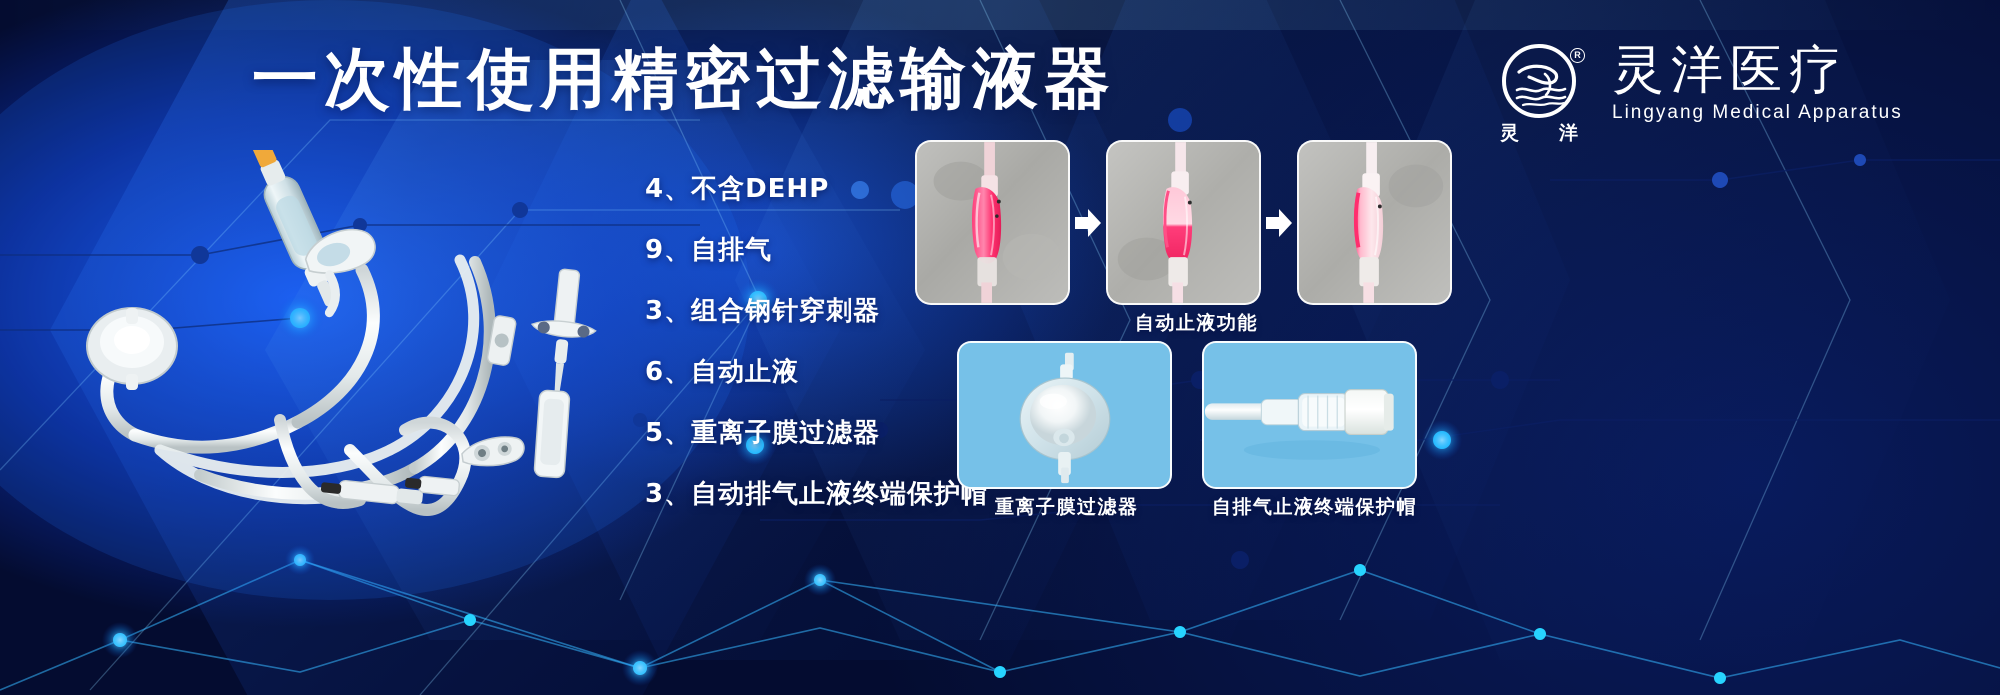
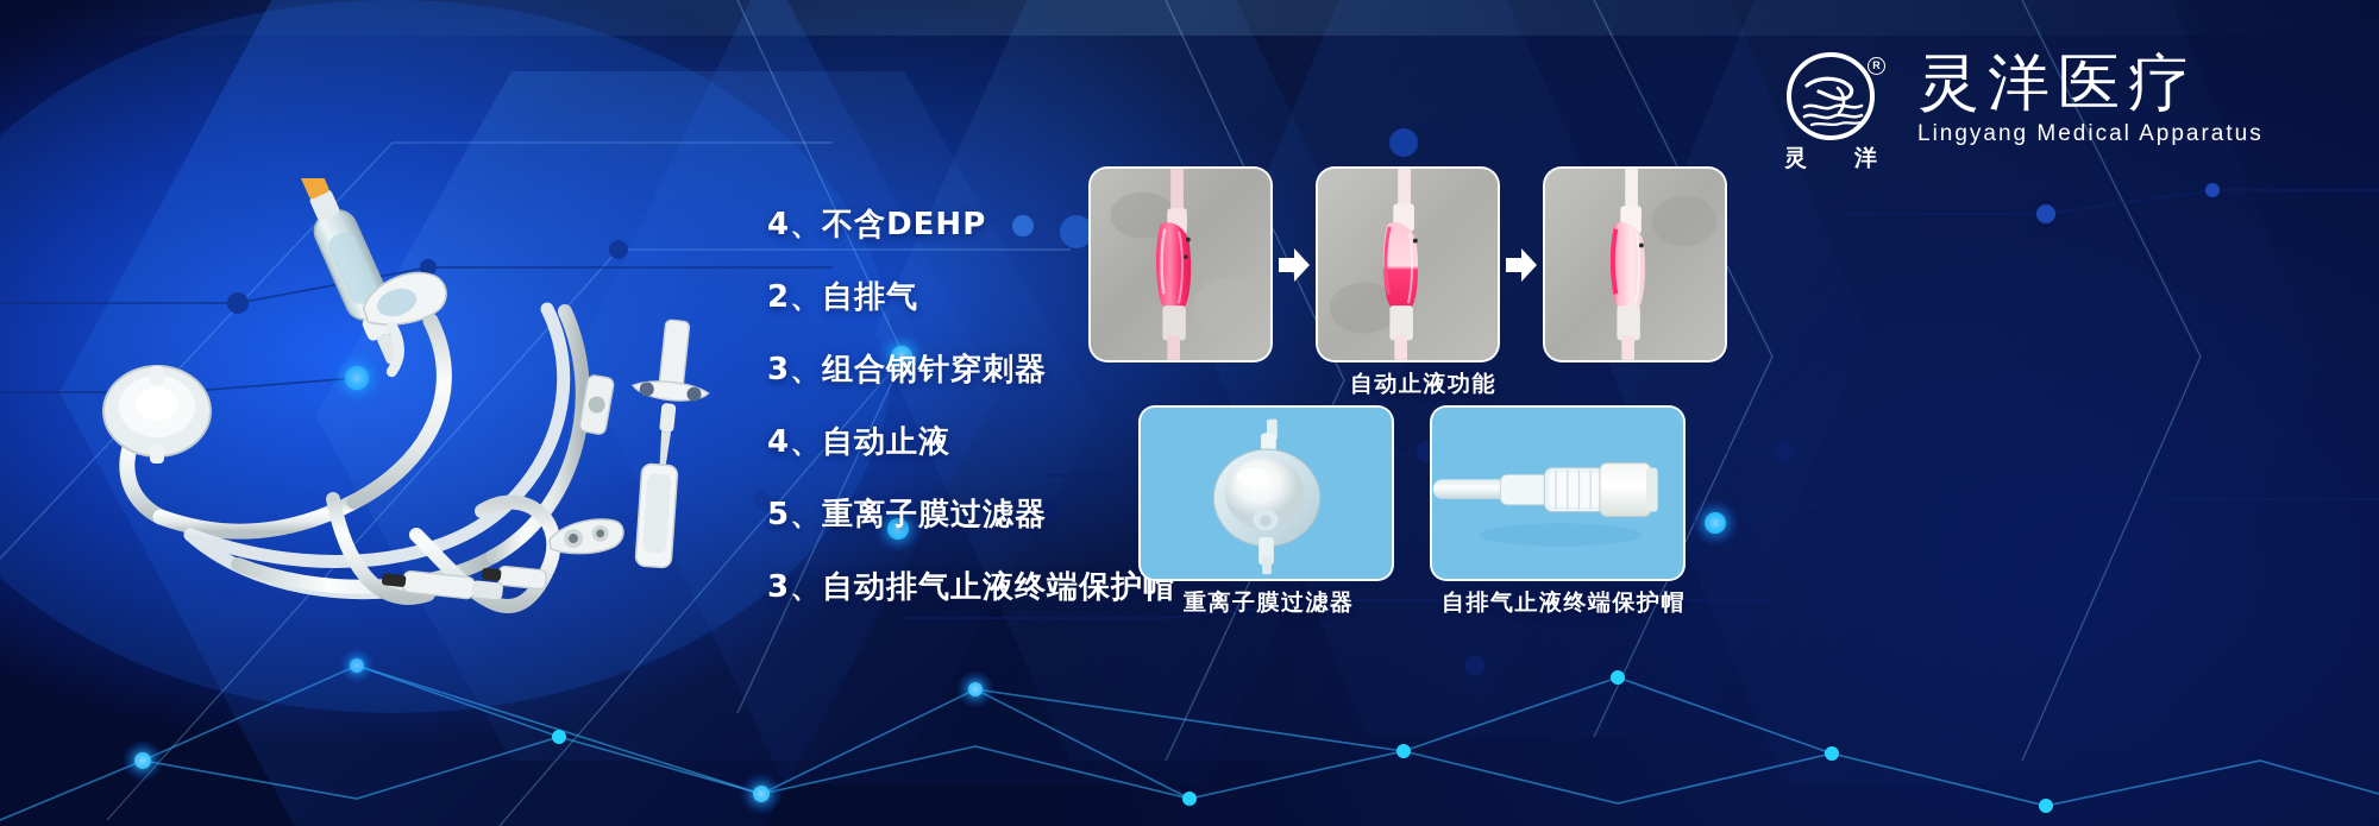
- 一次性使用精密过滤输液器
  R
  灵
  洋
  灵洋医疗
  Lingyang Medical Apparatus
  4、不含DEHP
- 9、自排气
+ 2、自排气
  3、组合钢针穿刺器
- 6、自动止液
+ 4、自动止液
  5、重离子膜过滤器
  3、自动排气止液终端保护帽
  自动止液功能
  重离子膜过滤器
  自排气止液终端保护帽
